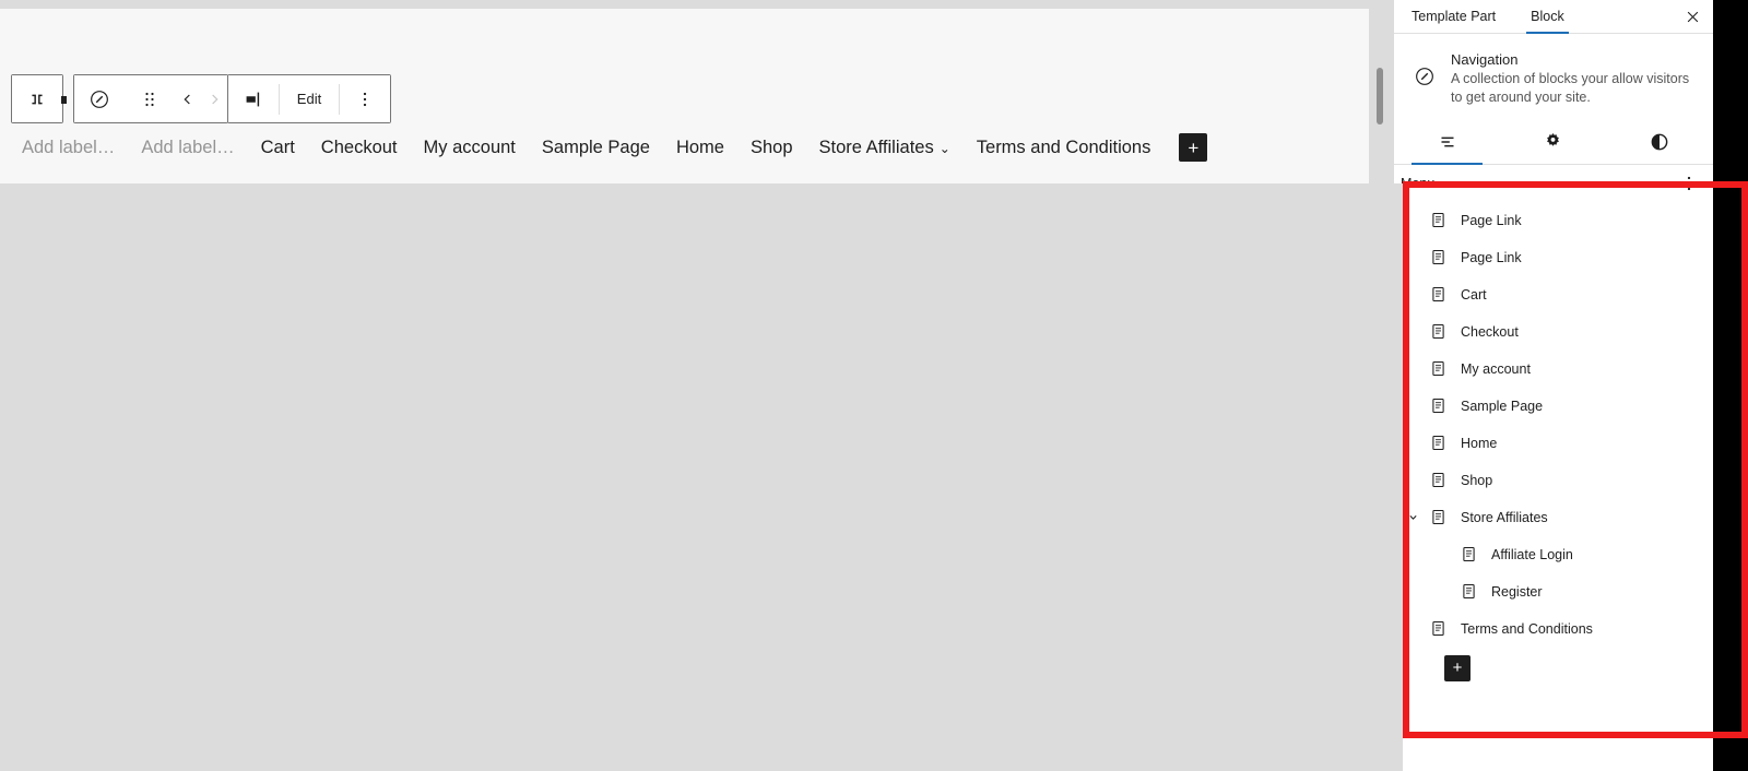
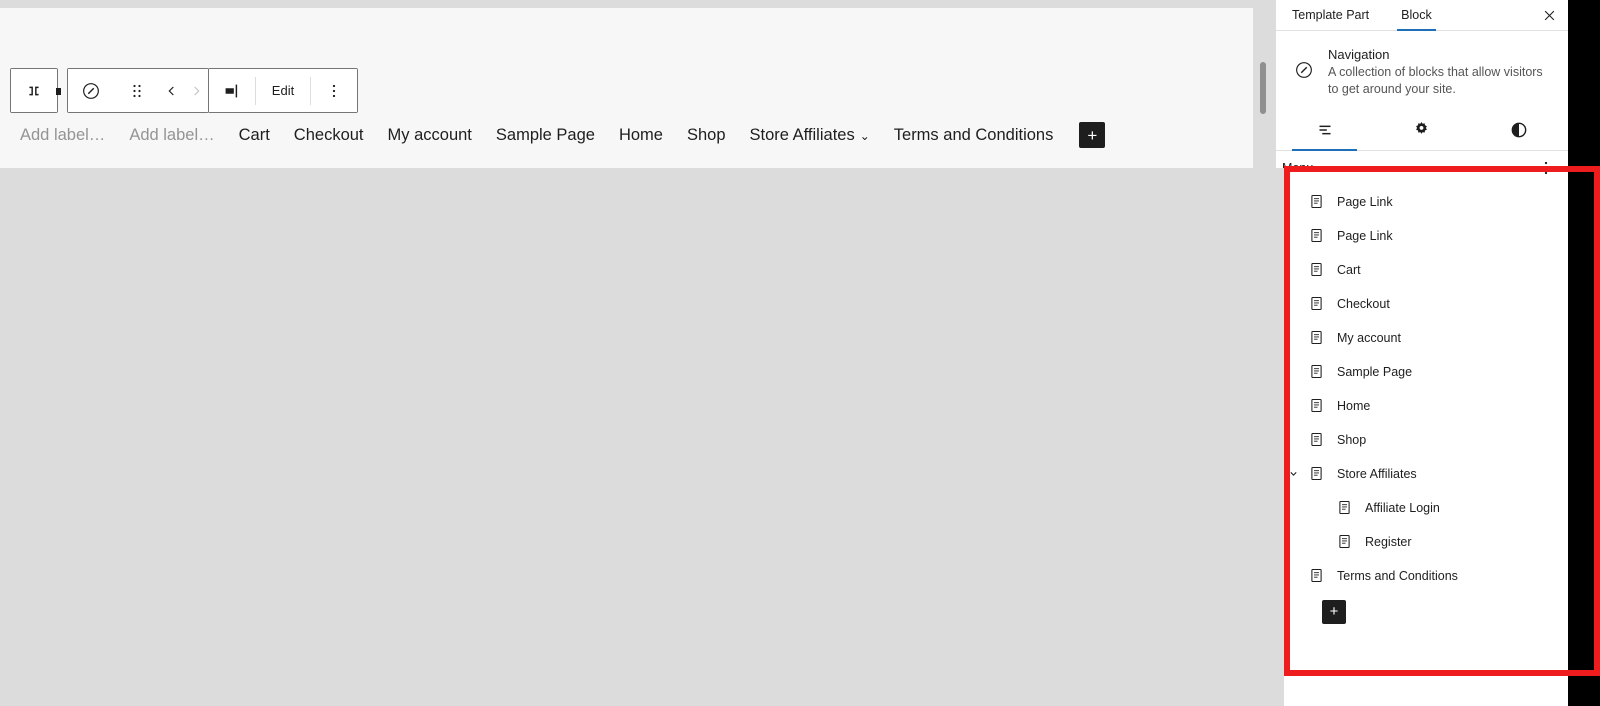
  Edit
  Add label…
  Add label…
  Cart
  Checkout
  My account
  Sample Page
  Home
  Shop
  Store Affiliates ⌄
  Terms and Conditions
  +
  Template Part
  Block
  Navigation
- A collection of blocks your allow visitors to get around your site.
+ A collection of blocks that allow visitors to get around your site.
  Menu
  Page Link
  Page Link
  Cart
  Checkout
  My account
  Sample Page
  Home
  Shop
  Store Affiliates
  Affiliate Login
  Register
  Terms and Conditions
  +
